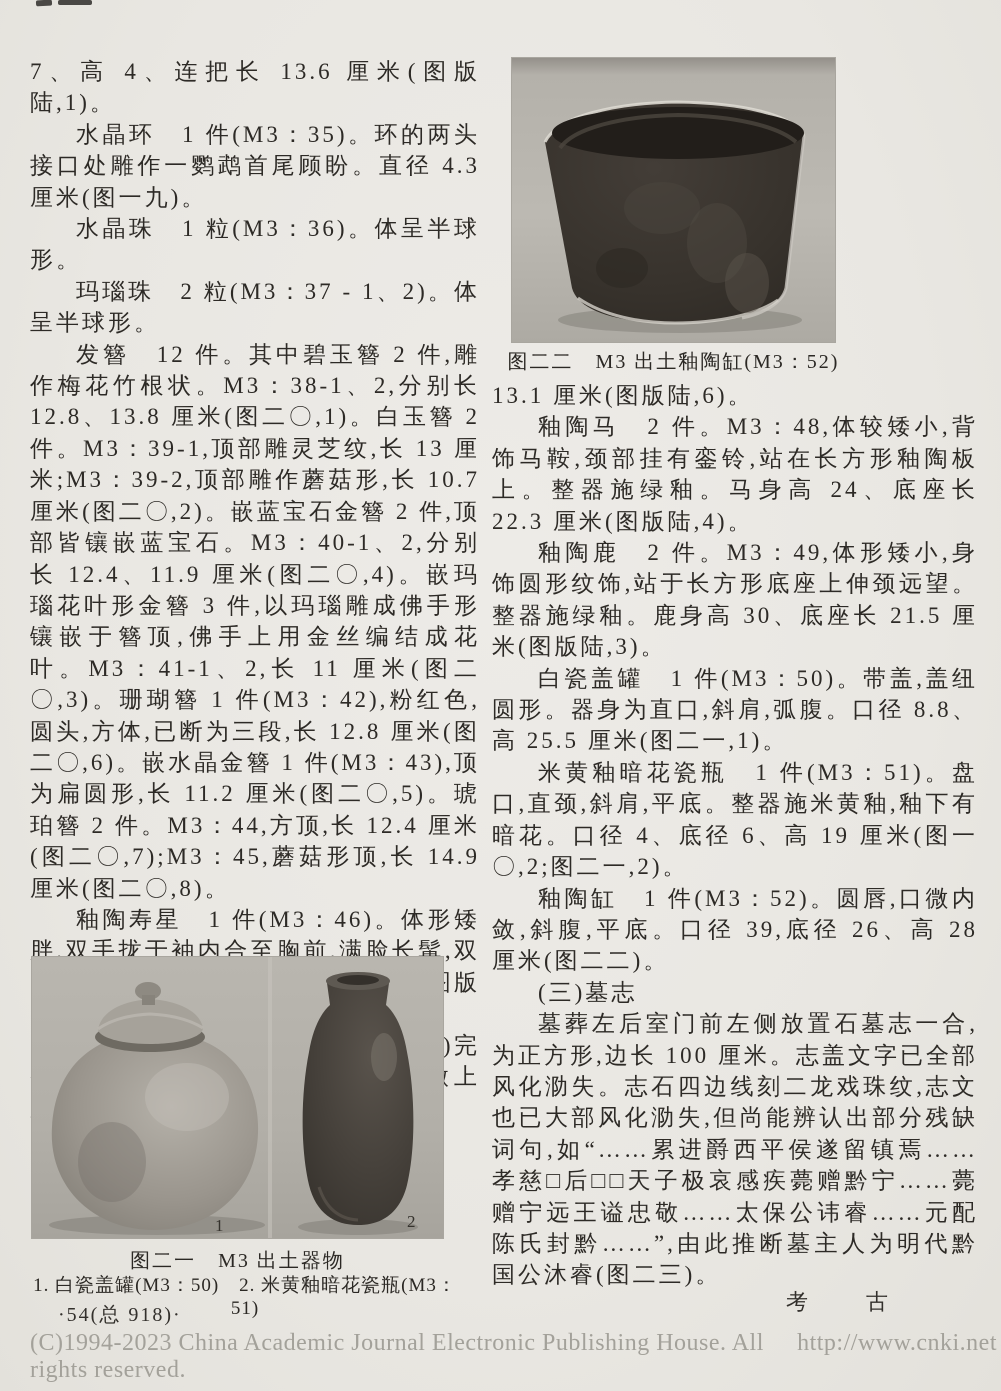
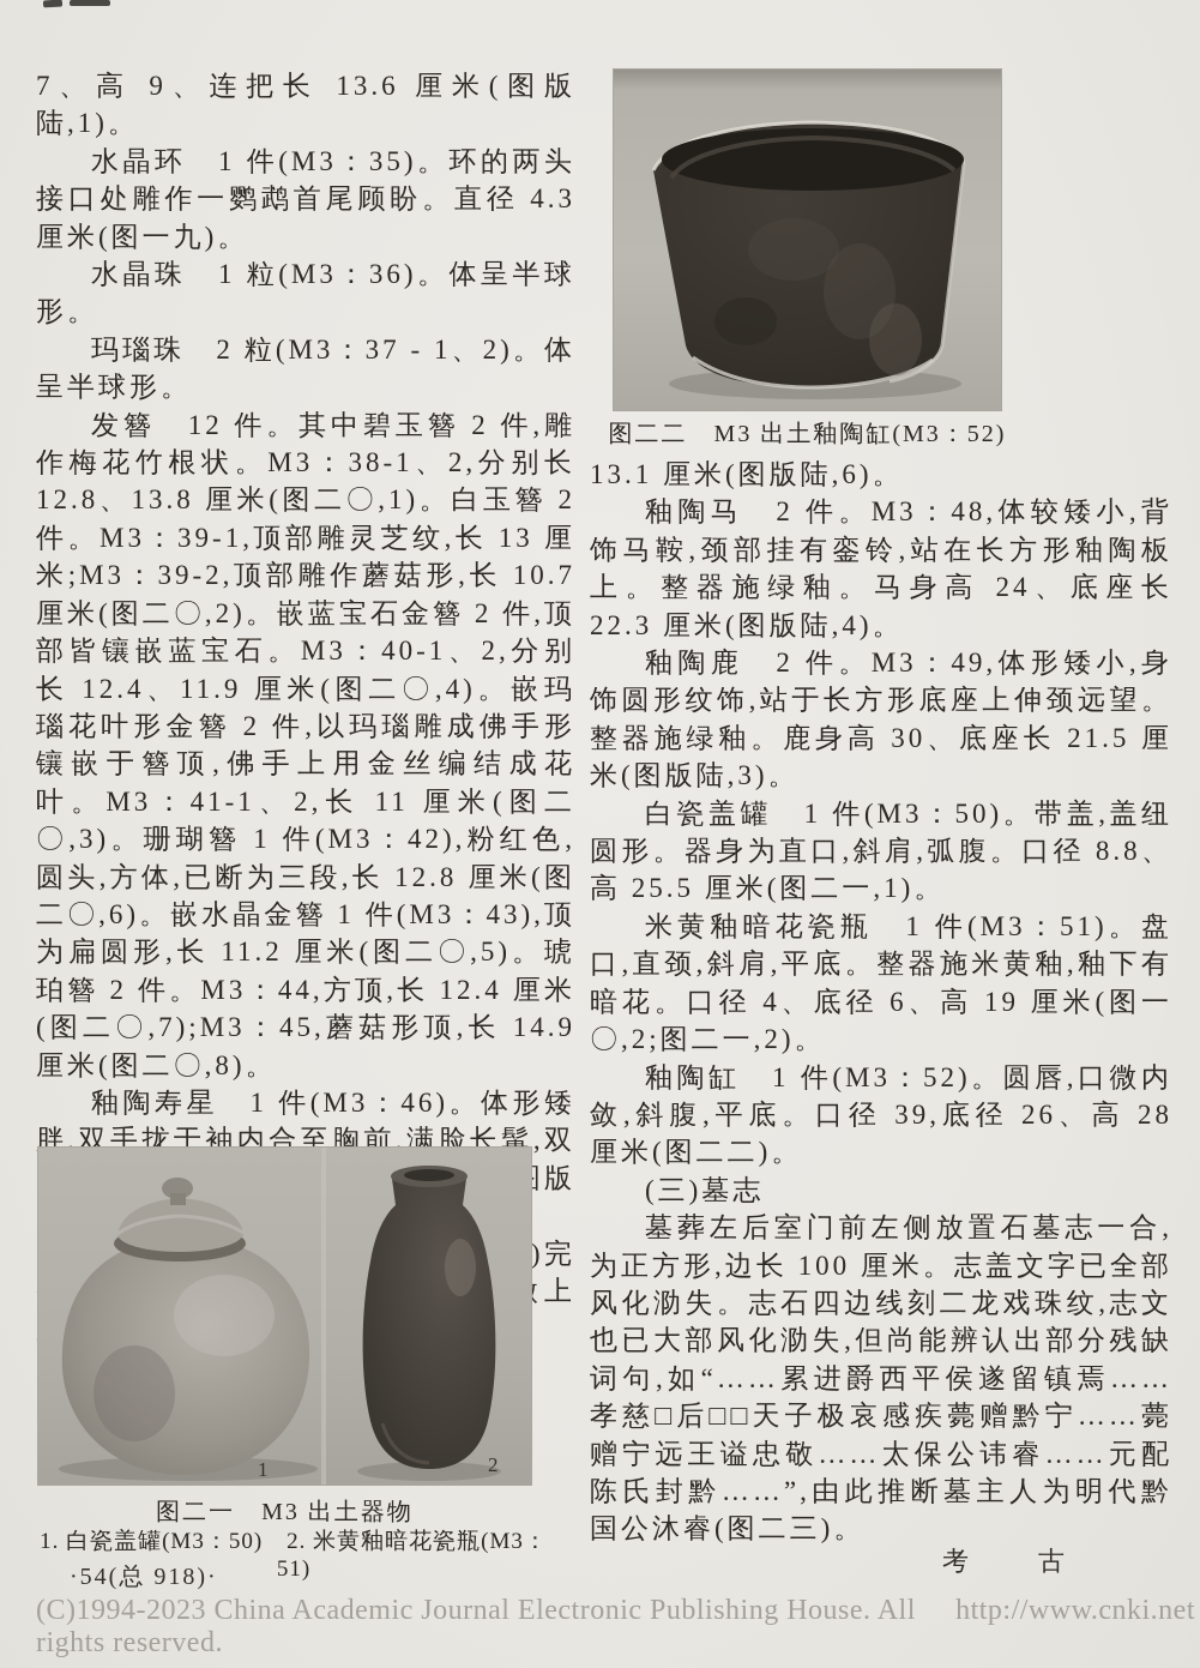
- 7、高 4、连把长 13.6 厘米(图版陆,1)。
+ 7、高 9、连把长 13.6 厘米(图版陆,1)。
  水晶环 1 件(M3：35)。环的两头接口处雕作一鹦鹉首尾顾盼。直径 4.3 厘米(图一九)。
  水晶珠 1 粒(M3：36)。体呈半球形。
  玛瑙珠 2 粒(M3：37 - 1、2)。体呈半球形。
- 发簪 12 件。其中碧玉簪 2 件,雕作梅花竹根状。M3：38-1、2,分别长 12.8、13.8 厘米(图二〇,1)。白玉簪 2 件。M3：39-1,顶部雕灵芝纹,长 13 厘米;M3：39-2,顶部雕作蘑菇形,长 10.7 厘米(图二〇,2)。嵌蓝宝石金簪 2 件,顶部皆镶嵌蓝宝石。M3：40-1、2,分别长 12.4、11.9 厘米(图二〇,4)。嵌玛瑙花叶形金簪 3 件,以玛瑙雕成佛手形镶嵌于簪顶,佛手上用金丝编结成花叶。M3：41-1、2,长 11 厘米(图二〇,3)。珊瑚簪 1 件(M3：42),粉红色,圆头,方体,已断为三段,长 12.8 厘米(图二〇,6)。嵌水晶金簪 1 件(M3：43),顶为扁圆形,长 11.2 厘米(图二〇,5)。琥珀簪 2 件。M3：44,方顶,长 12.4 厘米(图二〇,7);M3：45,蘑菇形顶,长 14.9 厘米(图二〇,8)。
+ 发簪 12 件。其中碧玉簪 2 件,雕作梅花竹根状。M3：38-1、2,分别长 12.8、13.8 厘米(图二〇,1)。白玉簪 2 件。M3：39-1,顶部雕灵芝纹,长 13 厘米;M3：39-2,顶部雕作蘑菇形,长 10.7 厘米(图二〇,2)。嵌蓝宝石金簪 2 件,顶部皆镶嵌蓝宝石。M3：40-1、2,分别长 12.4、11.9 厘米(图二〇,4)。嵌玛瑙花叶形金簪 2 件,以玛瑙雕成佛手形镶嵌于簪顶,佛手上用金丝编结成花叶。M3：41-1、2,长 11 厘米(图二〇,3)。珊瑚簪 1 件(M3：42),粉红色,圆头,方体,已断为三段,长 12.8 厘米(图二〇,6)。嵌水晶金簪 1 件(M3：43),顶为扁圆形,长 11.2 厘米(图二〇,5)。琥珀簪 2 件。M3：44,方顶,长 12.4 厘米(图二〇,7);M3：45,蘑菇形顶,长 14.9 厘米(图二〇,8)。
  图二二 M3 出土釉陶缸(M3：52)
  13.1 厘米(图版陆,6)。
  釉陶马 2 件。M3：48,体较矮小,背饰马鞍,颈部挂有銮铃,站在长方形釉陶板上。整器施绿釉。马身高 24、底座长 22.3 厘米(图版陆,4)。
  釉陶鹿 2 件。M3：49,体形矮小,身饰圆形纹饰,站于长方形底座上伸颈远望。整器施绿釉。鹿身高 30、底座长 21.5 厘米(图版陆,3)。
  白瓷盖罐 1 件(M3：50)。带盖,盖纽圆形。器身为直口,斜肩,弧腹。口径 8.8、高 25.5 厘米(图二一,1)。
  米黄釉暗花瓷瓶 1 件(M3：51)。盘口,直颈,斜肩,平底。整器施米黄釉,釉下有暗花。口径 4、底径 6、高 19 厘米(图一〇,2;图二一,2)。
  釉陶缸 1 件(M3：52)。圆唇,口微内敛,斜腹,平底。口径 39,底径 26、高 28 厘米(图二二)。
  (三)墓志
  墓葬左后室门前左侧放置石墓志一合,为正方形,边长 100 厘米。志盖文字已全部风化泐失。志石四边线刻二龙戏珠纹,志文也已大部风化泐失,但尚能辨认出部分残缺词句,如“……累进爵西平侯遂留镇焉……孝慈□后□□天子极哀感疾薨赠黔宁……薨赠宁远王谥忠敬……太保公讳睿……元配陈氏封黔……”,由此推断墓主人为明代黔国公沐睿(图二三)。
  1
  2
  图二一 M3 出土器物
  1. 白瓷盖罐(M3：50) 2. 米黄釉暗花瓷瓶(M3：51)
  ·54(总 918)·
  考 古
  (C)1994-2023 China Academic Journal Electronic Publishing House. All rights reserved.
  http://www.cnki.net
